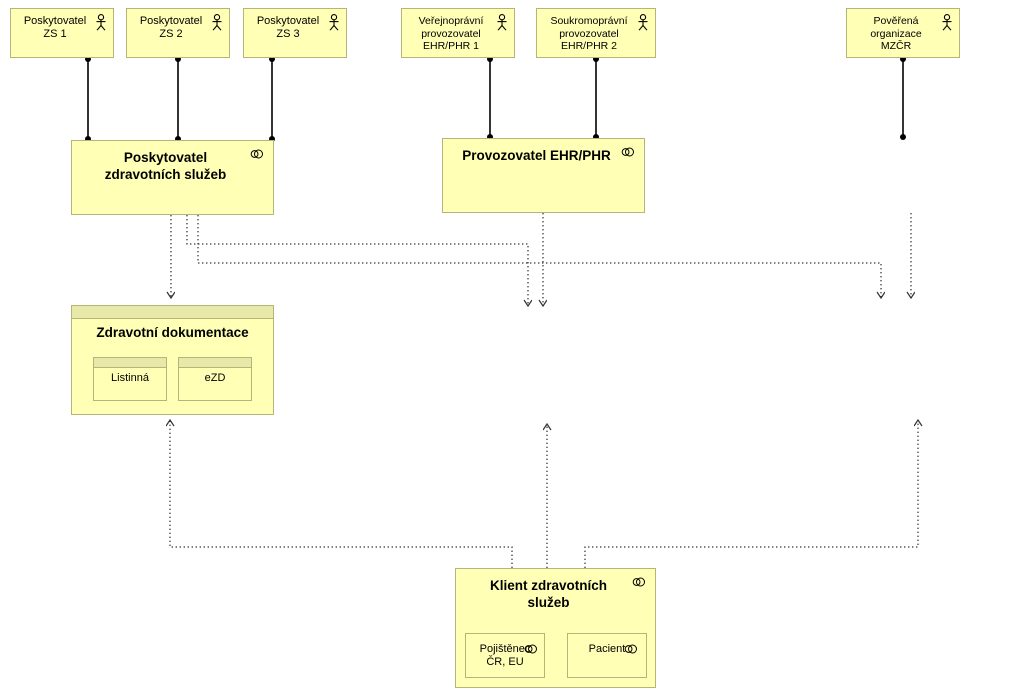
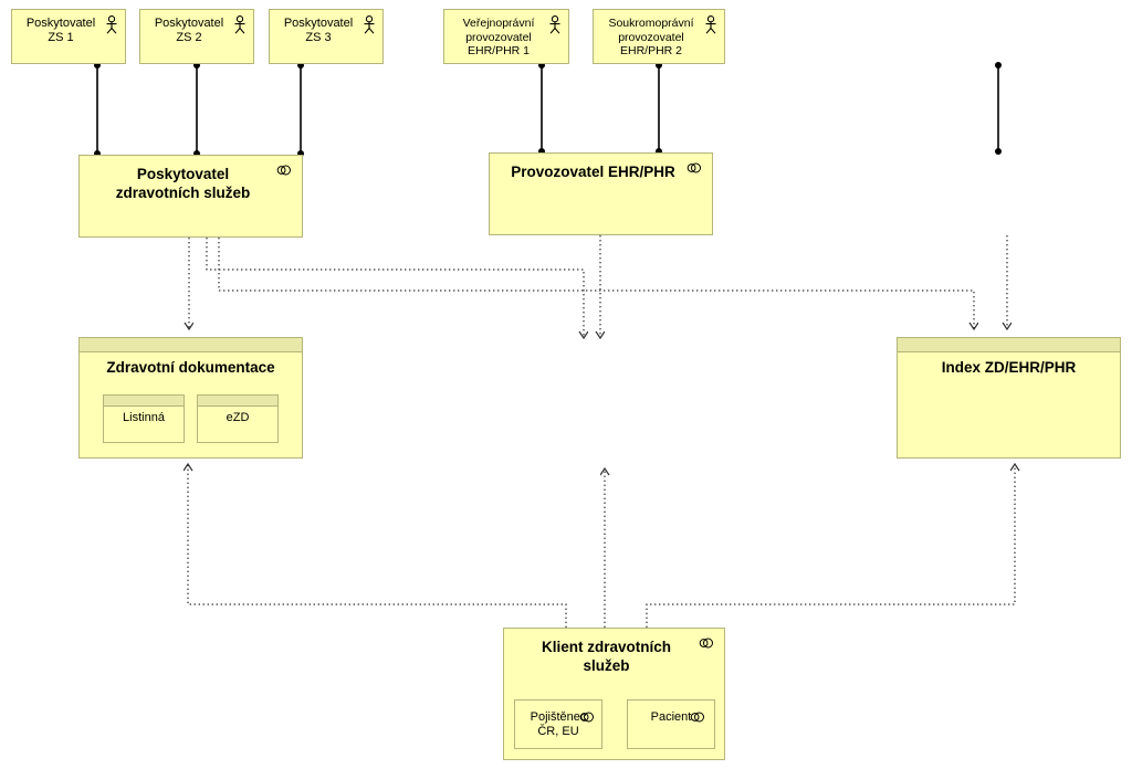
  Poskytovatel
  ZS 1
  Poskytovatel
  ZS 2
  Poskytovatel
  ZS 3
  Veřejnoprávní
  provozovatel
  EHR/PHR 1
  Soukromoprávní
  provozovatel
  EHR/PHR 2
- Pověřená
- organizace
- MZČR
  Poskytovatel
  zdravotních služeb
  Provozovatel EHR/PHR
  Zdravotní dokumentace
  Listinná
  eZD
+ Index ZD/EHR/PHR
  Klient zdravotních
  služeb
  Pojištěnec
  ČR, EU
  Pacient
